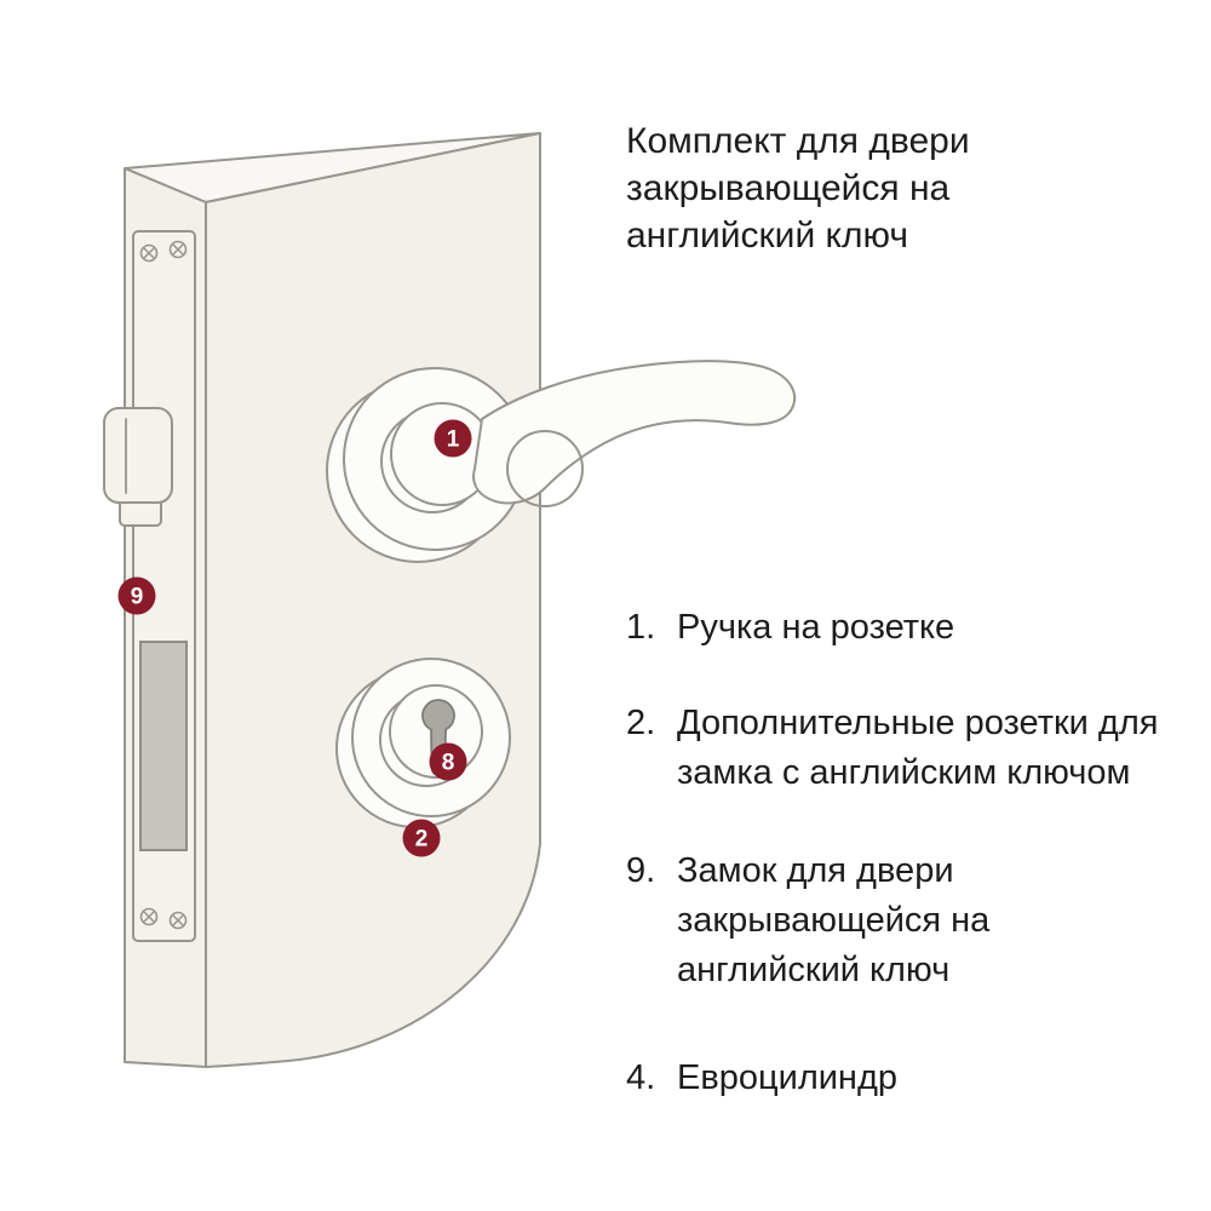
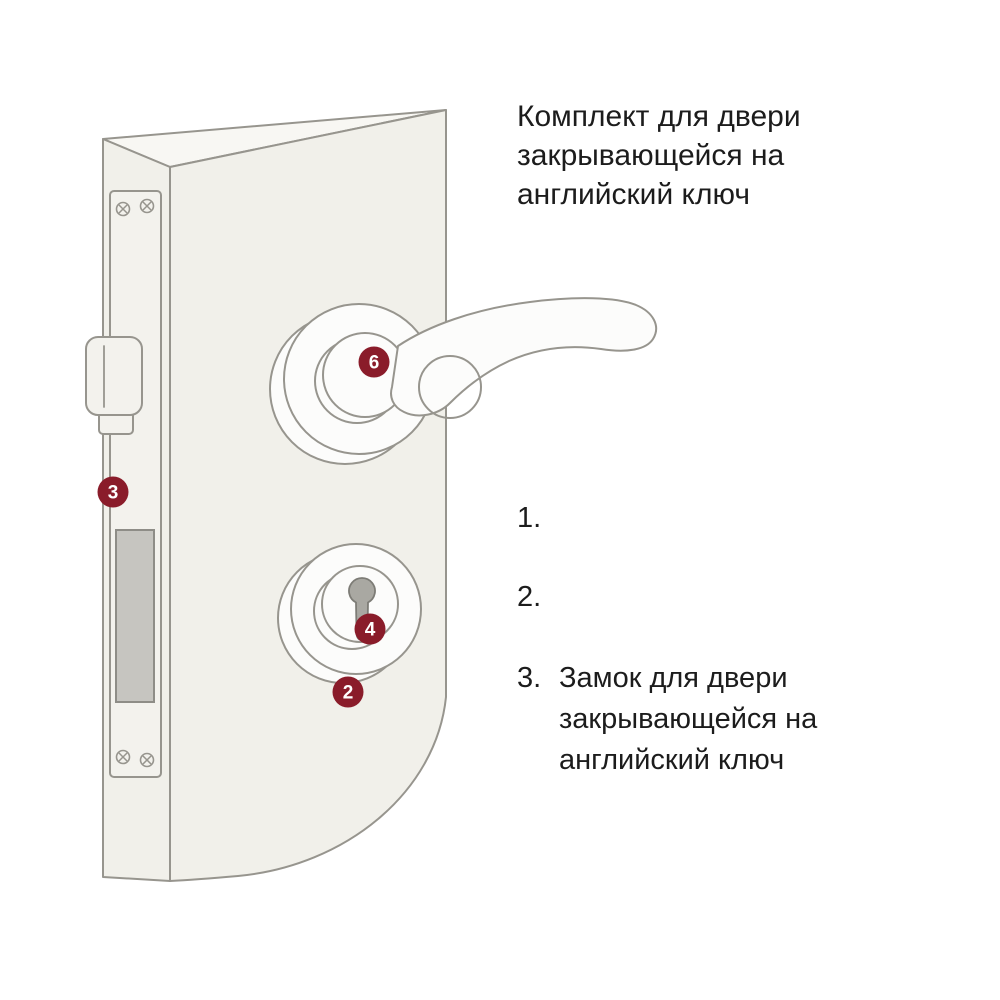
- 1
+ 6
  2
- 9
+ 3
- 8
+ 4
  Комплект для двери
  закрывающейся на
  английский ключ
  1.
- Ручка на розетке
  2.
- Дополнительные розетки для
- замка с английским ключом
- 9.
+ 3.
  Замок для двери
  закрывающейся на
  английский ключ
- 4.
- Евроцилиндр
